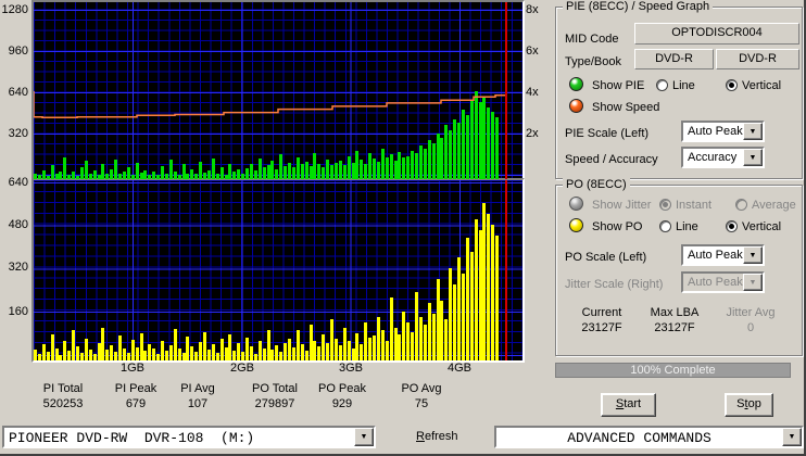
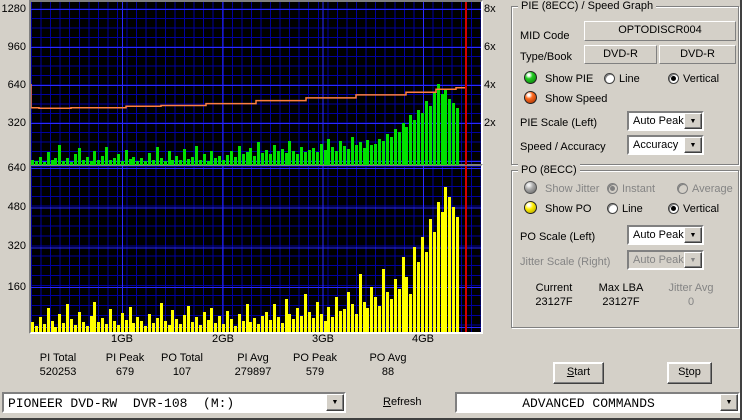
  1280
  960
  640
  320
  8x
  6x
  4x
  2x
  640
  480
  320
  160
  1GB
  2GB
  3GB
  4GB
  PI Total
  520253
  PI Peak
  679
- PI Avg
+ PO Total
  107
- PO Total
+ PI Avg
  279897
  PO Peak
- 929
+ 579
  PO Avg
- 75
+ 88
  PIONEER DVD-RW DVR-108 (M:)
  Refresh
  ADVANCED COMMANDS
  PIE (8ECC) / Speed Graph
  MID Code
  OPTODISCR004
  Type/Book
  DVD-R
  DVD-R
  Show PIE
  Line
  Vertical
  Show Speed
  PIE Scale (Left)
  Auto Peak
  Speed / Accuracy
  Accuracy
  PO (8ECC)
  Show Jitter
  Instant
  Average
  Show PO
  Line
  Vertical
  PO Scale (Left)
  Auto Peak
  Jitter Scale (Right)
  Auto Peak
  Current
  23127F
  Max LBA
  23127F
  Jitter Avg
  0
- 100% Complete
  Start
  Stop
